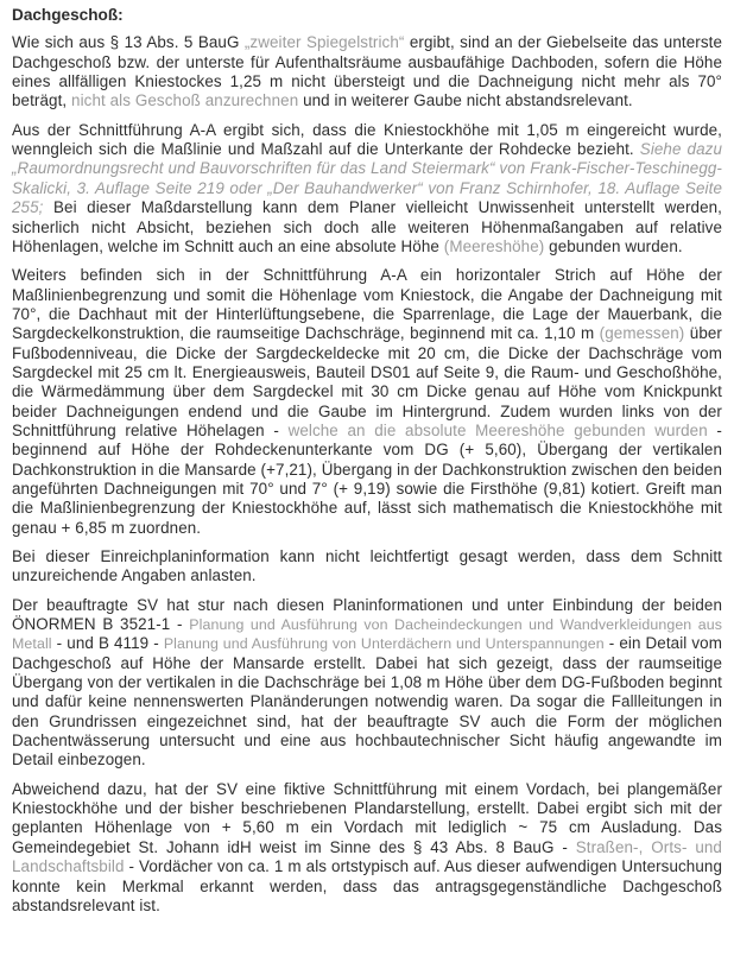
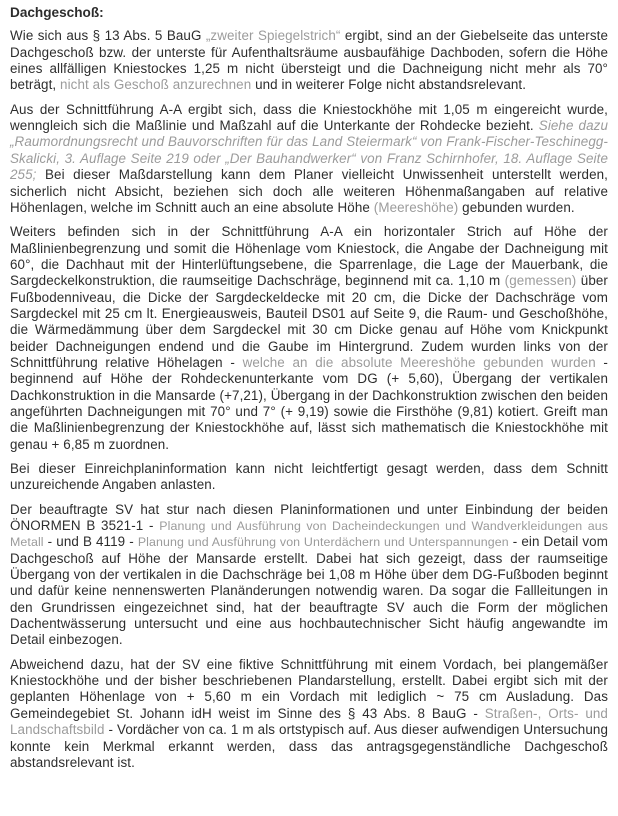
  Dachgeschoß:
- Wie sich aus § 13 Abs. 5 BauG „zweiter Spiegelstrich“ ergibt, sind an der Giebelseite das unterste Dachgeschoß bzw. der unterste für Aufenthaltsräume ausbaufähige Dachboden, sofern die Höhe eines allfälligen Kniestockes 1,25 m nicht übersteigt und die Dachneigung nicht mehr als 70° beträgt, nicht als Geschoß anzurechnen und in weiterer Gaube nicht abstandsrelevant.
+ Wie sich aus § 13 Abs. 5 BauG „zweiter Spiegelstrich“ ergibt, sind an der Giebelseite das unterste Dachgeschoß bzw. der unterste für Aufenthaltsräume ausbaufähige Dachboden, sofern die Höhe eines allfälligen Kniestockes 1,25 m nicht übersteigt und die Dachneigung nicht mehr als 70° beträgt, nicht als Geschoß anzurechnen und in weiterer Folge nicht abstandsrelevant.
  Aus der Schnittführung A-A ergibt sich, dass die Kniestockhöhe mit 1,05 m eingereicht wurde, wenngleich sich die Maßlinie und Maßzahl auf die Unterkante der Rohdecke bezieht. Siehe dazu „Raumordnungsrecht und Bauvorschriften für das Land Steiermark“ von Frank-Fischer-Teschinegg-Skalicki, 3. Auflage Seite 219 oder „Der Bauhandwerker“ von Franz Schirnhofer, 18. Auflage Seite 255; Bei dieser Maßdarstellung kann dem Planer vielleicht Unwissenheit unterstellt werden, sicherlich nicht Absicht, beziehen sich doch alle weiteren Höhenmaßangaben auf relative Höhenlagen, welche im Schnitt auch an eine absolute Höhe (Meereshöhe) gebunden wurden.
- Weiters befinden sich in der Schnittführung A-A ein horizontaler Strich auf Höhe der Maßlinienbegrenzung und somit die Höhenlage vom Kniestock, die Angabe der Dachneigung mit 70°, die Dachhaut mit der Hinterlüftungsebene, die Sparrenlage, die Lage der Mauerbank, die Sargdeckelkonstruktion, die raumseitige Dachschräge, beginnend mit ca. 1,10 m (gemessen) über Fußbodenniveau, die Dicke der Sargdeckeldecke mit 20 cm, die Dicke der Dachschräge vom Sargdeckel mit 25 cm lt. Energieausweis, Bauteil DS01 auf Seite 9, die Raum- und Geschoßhöhe, die Wärmedämmung über dem Sargdeckel mit 30 cm Dicke genau auf Höhe vom Knickpunkt beider Dachneigungen endend und die Gaube im Hintergrund. Zudem wurden links von der Schnittführung relative Höhelagen - welche an die absolute Meereshöhe gebunden wurden - beginnend auf Höhe der Rohdeckenunterkante vom DG (+ 5,60), Übergang der vertikalen Dachkonstruktion in die Mansarde (+7,21), Übergang in der Dachkonstruktion zwischen den beiden angeführten Dachneigungen mit 70° und 7° (+ 9,19) sowie die Firsthöhe (9,81) kotiert. Greift man die Maßlinienbegrenzung der Kniestockhöhe auf, lässt sich mathematisch die Kniestockhöhe mit genau + 6,85 m zuordnen.
+ Weiters befinden sich in der Schnittführung A-A ein horizontaler Strich auf Höhe der Maßlinienbegrenzung und somit die Höhenlage vom Kniestock, die Angabe der Dachneigung mit 60°, die Dachhaut mit der Hinterlüftungsebene, die Sparrenlage, die Lage der Mauerbank, die Sargdeckelkonstruktion, die raumseitige Dachschräge, beginnend mit ca. 1,10 m (gemessen) über Fußbodenniveau, die Dicke der Sargdeckeldecke mit 20 cm, die Dicke der Dachschräge vom Sargdeckel mit 25 cm lt. Energieausweis, Bauteil DS01 auf Seite 9, die Raum- und Geschoßhöhe, die Wärmedämmung über dem Sargdeckel mit 30 cm Dicke genau auf Höhe vom Knickpunkt beider Dachneigungen endend und die Gaube im Hintergrund. Zudem wurden links von der Schnittführung relative Höhelagen - welche an die absolute Meereshöhe gebunden wurden - beginnend auf Höhe der Rohdeckenunterkante vom DG (+ 5,60), Übergang der vertikalen Dachkonstruktion in die Mansarde (+7,21), Übergang in der Dachkonstruktion zwischen den beiden angeführten Dachneigungen mit 70° und 7° (+ 9,19) sowie die Firsthöhe (9,81) kotiert. Greift man die Maßlinienbegrenzung der Kniestockhöhe auf, lässt sich mathematisch die Kniestockhöhe mit genau + 6,85 m zuordnen.
  Bei dieser Einreichplaninformation kann nicht leichtfertigt gesagt werden, dass dem Schnitt unzureichende Angaben anlasten.
  Der beauftragte SV hat stur nach diesen Planinformationen und unter Einbindung der beiden ÖNORMEN B 3521-1 - Planung und Ausführung von Dacheindeckungen und Wandverkleidungen aus Metall - und B 4119 - Planung und Ausführung von Unterdächern und Unterspannungen - ein Detail vom Dachgeschoß auf Höhe der Mansarde erstellt. Dabei hat sich gezeigt, dass der raumseitige Übergang von der vertikalen in die Dachschräge bei 1,08 m Höhe über dem DG-Fußboden beginnt und dafür keine nennenswerten Planänderungen notwendig waren. Da sogar die Fallleitungen in den Grundrissen eingezeichnet sind, hat der beauftragte SV auch die Form der möglichen Dachentwässerung untersucht und eine aus hochbautechnischer Sicht häufig angewandte im Detail einbezogen.
  Abweichend dazu, hat der SV eine fiktive Schnittführung mit einem Vordach, bei plangemäßer Kniestockhöhe und der bisher beschriebenen Plandarstellung, erstellt. Dabei ergibt sich mit der geplanten Höhenlage von + 5,60 m ein Vordach mit lediglich ~ 75 cm Ausladung. Das Gemeindegebiet St. Johann idH weist im Sinne des § 43 Abs. 8 BauG - Straßen-, Orts- und Landschaftsbild - Vordächer von ca. 1 m als ortstypisch auf. Aus dieser aufwendigen Untersuchung konnte kein Merkmal erkannt werden, dass das antragsgegenständliche Dachgeschoß abstandsrelevant ist.
